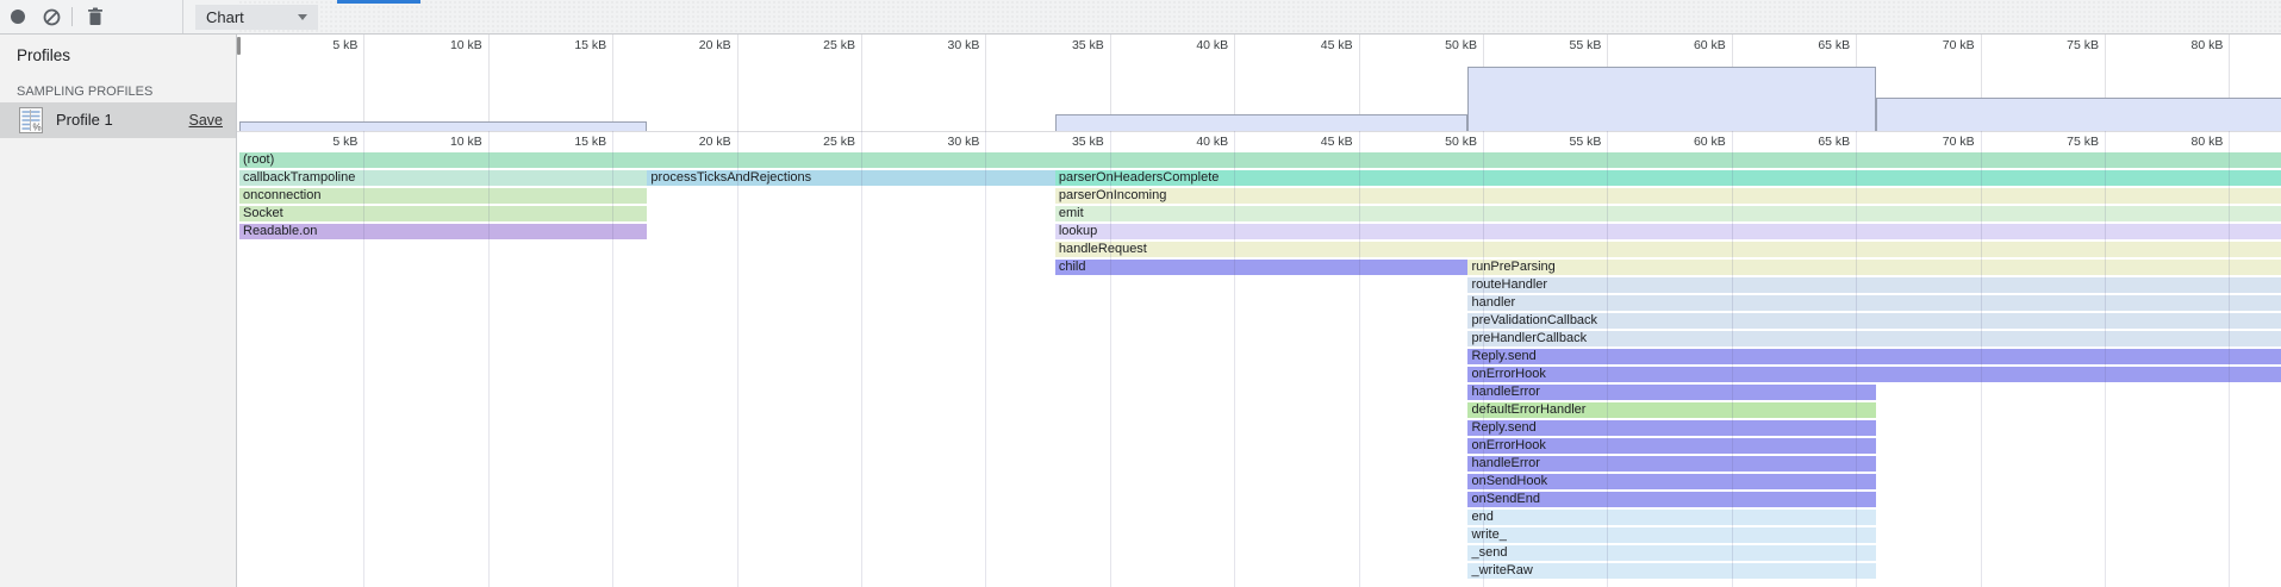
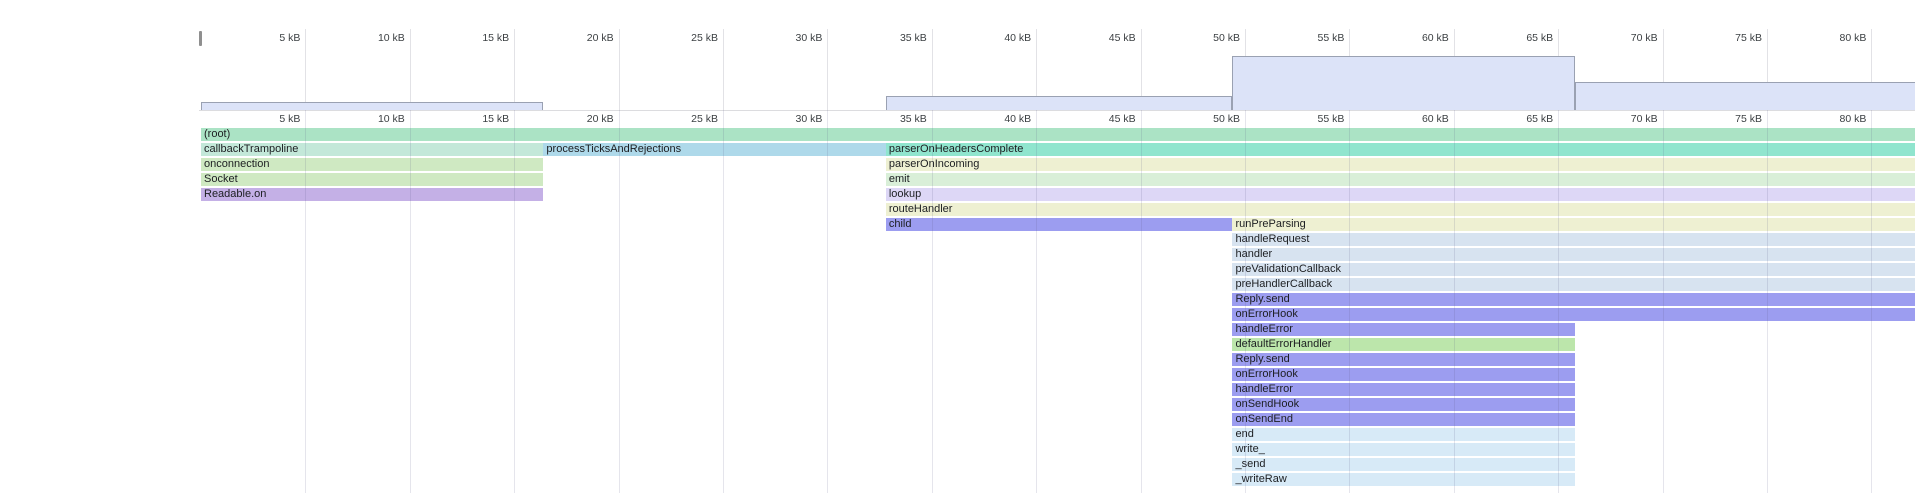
- Chart
- Profiles
- SAMPLING PROFILES
- %
- Profile 1
- Save
  5 kB
  10 kB
  15 kB
  20 kB
  25 kB
  30 kB
  35 kB
  40 kB
  45 kB
  50 kB
  55 kB
  60 kB
  65 kB
  70 kB
  75 kB
  80 kB
  5 kB
  10 kB
  15 kB
  20 kB
  25 kB
  30 kB
  35 kB
  40 kB
  45 kB
  50 kB
  55 kB
  60 kB
  65 kB
  70 kB
  75 kB
  80 kB
  (root)
  callbackTrampoline
  processTicksAndRejections
  parserOnHeadersComplete
  onconnection
  parserOnIncoming
  Socket
  emit
  Readable.on
  lookup
- handleRequest
+ routeHandler
  child
  runPreParsing
- routeHandler
+ handleRequest
  handler
  preValidationCallback
  preHandlerCallback
  Reply.send
  onErrorHook
  handleError
  defaultErrorHandler
  Reply.send
  onErrorHook
  handleError
  onSendHook
  onSendEnd
  end
  write_
  _send
  _writeRaw
